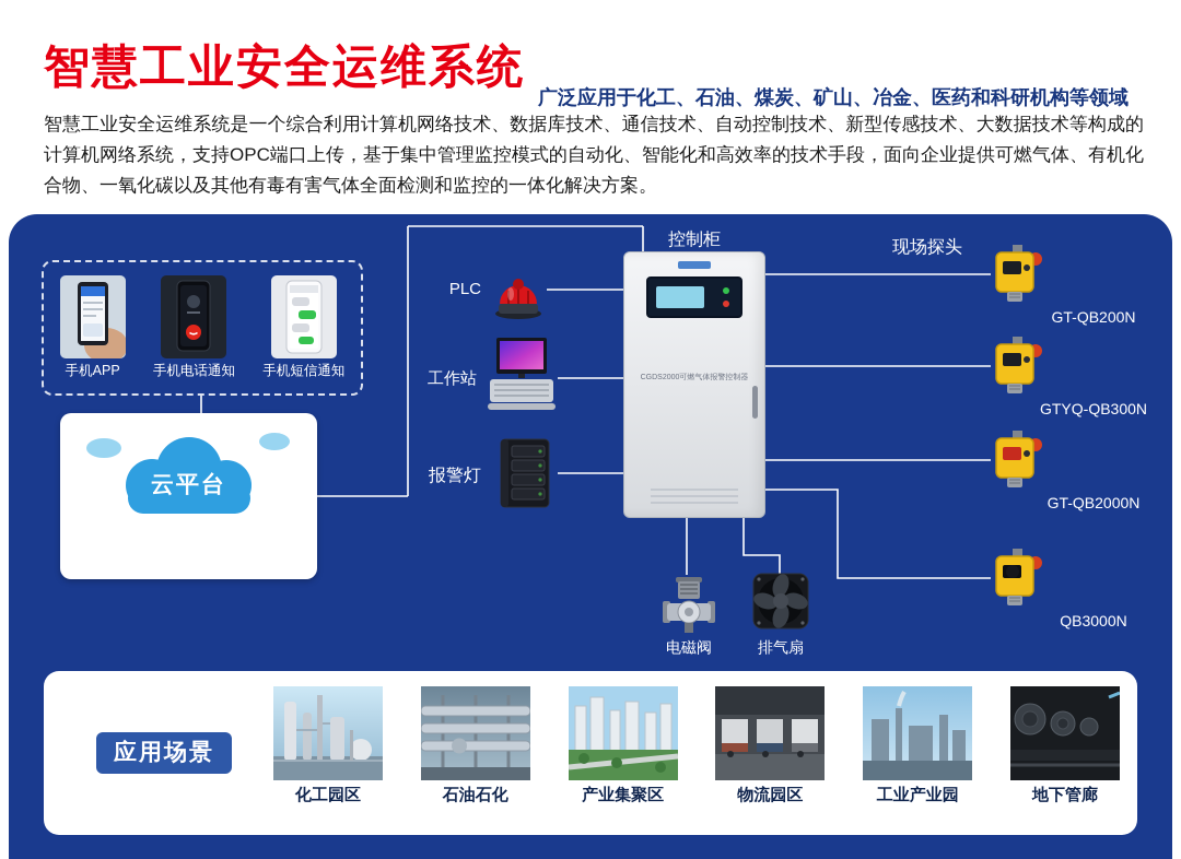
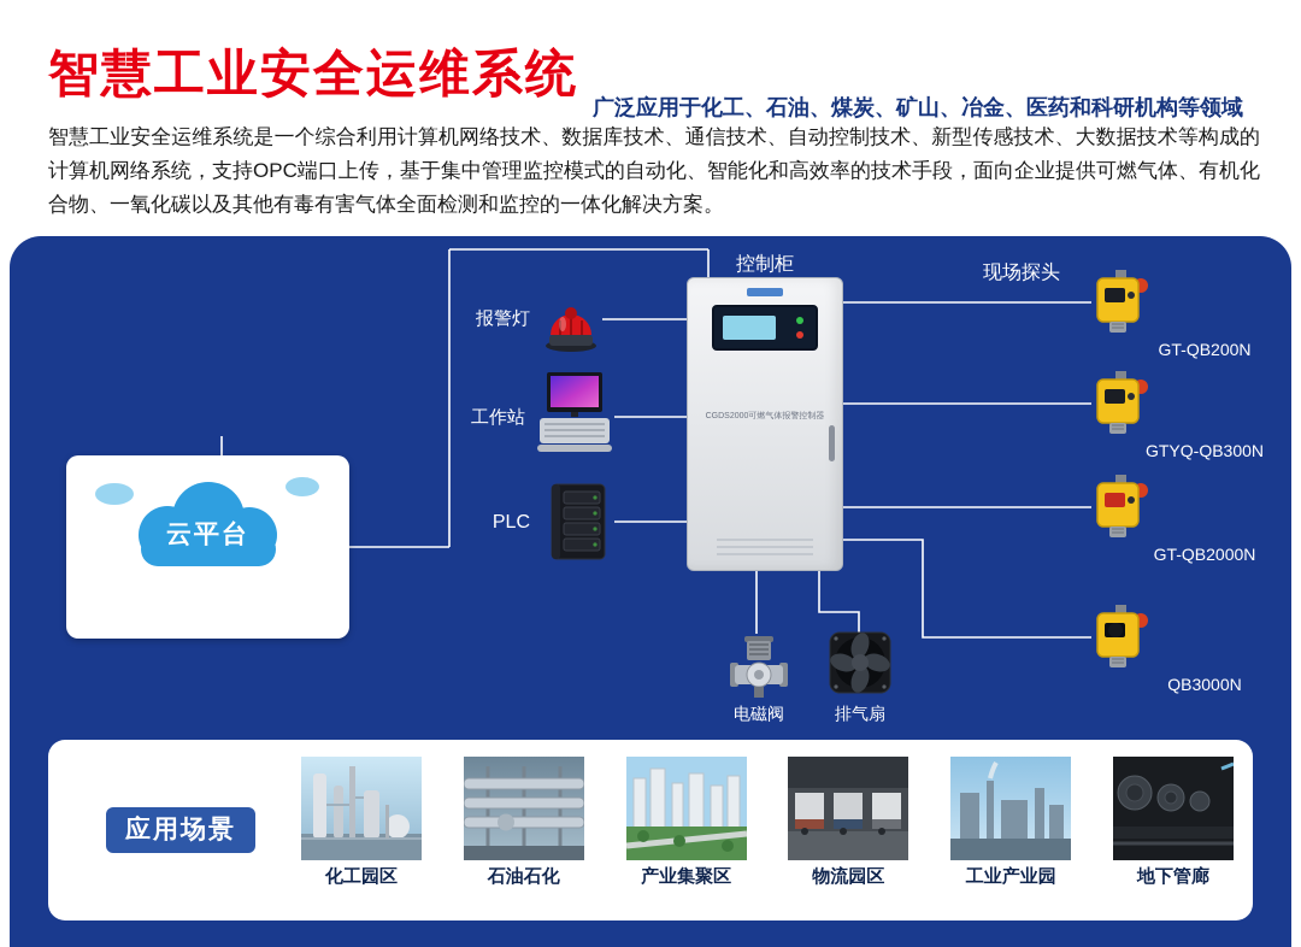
  智慧工业安全运维系统
  广泛应用于化工、石油、煤炭、矿山、冶金、医药和科研机构等领域
  智慧工业安全运维系统是一个综合利用计算机网络技术、数据库技术、通信技术、自动控制技术、新型传感技术、大数据技术等构成的计算机网络系统，支持OPC端口上传，基于集中管理监控模式的自动化、智能化和高效率的技术手段，面向企业提供可燃气体、有机化合物、一氧化碳以及其他有毒有害气体全面检测和监控的一体化解决方案。
- 手机APP
- 手机电话通知
- 手机短信通知
  云平台
- PLC
+ 报警灯
  工作站
- 报警灯
+ PLC
  控制柜
  电磁阀
  排气扇
  现场探头
  GT-QB200N
  GTYQ-QB300N
  GT-QB2000N
  QB3000N
  应用场景
  化工园区
  石油石化
  产业集聚区
  物流园区
  工业产业园
  地下管廊
